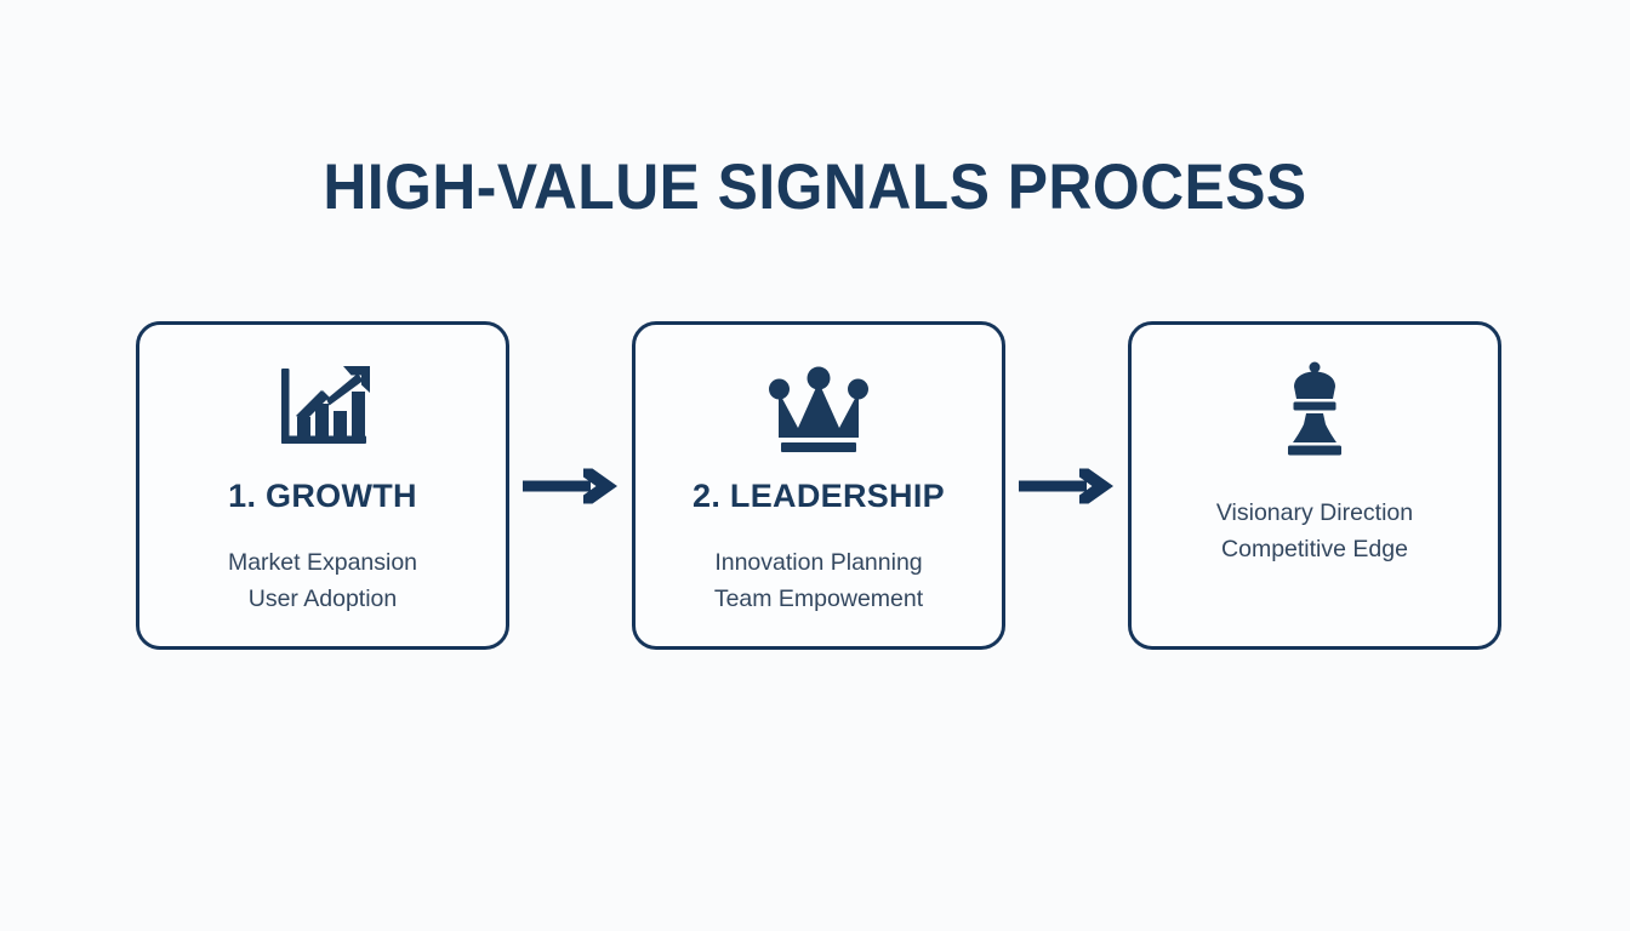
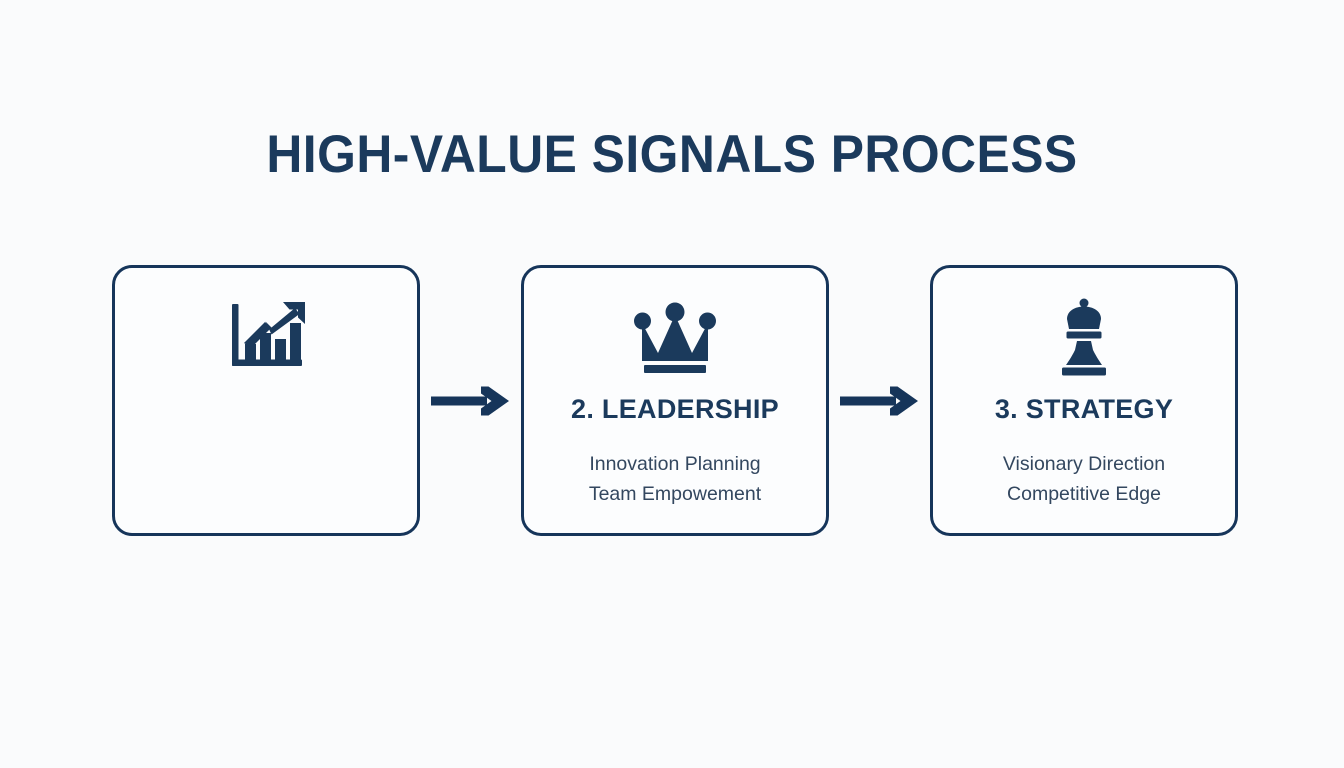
  HIGH-VALUE SIGNALS PROCESS
- 1. GROWTH
- Market Expansion
- User Adoption
  2. LEADERSHIP
  Innovation Planning
  Team Empowement
+ 3. STRATEGY
  Visionary Direction
  Competitive Edge
